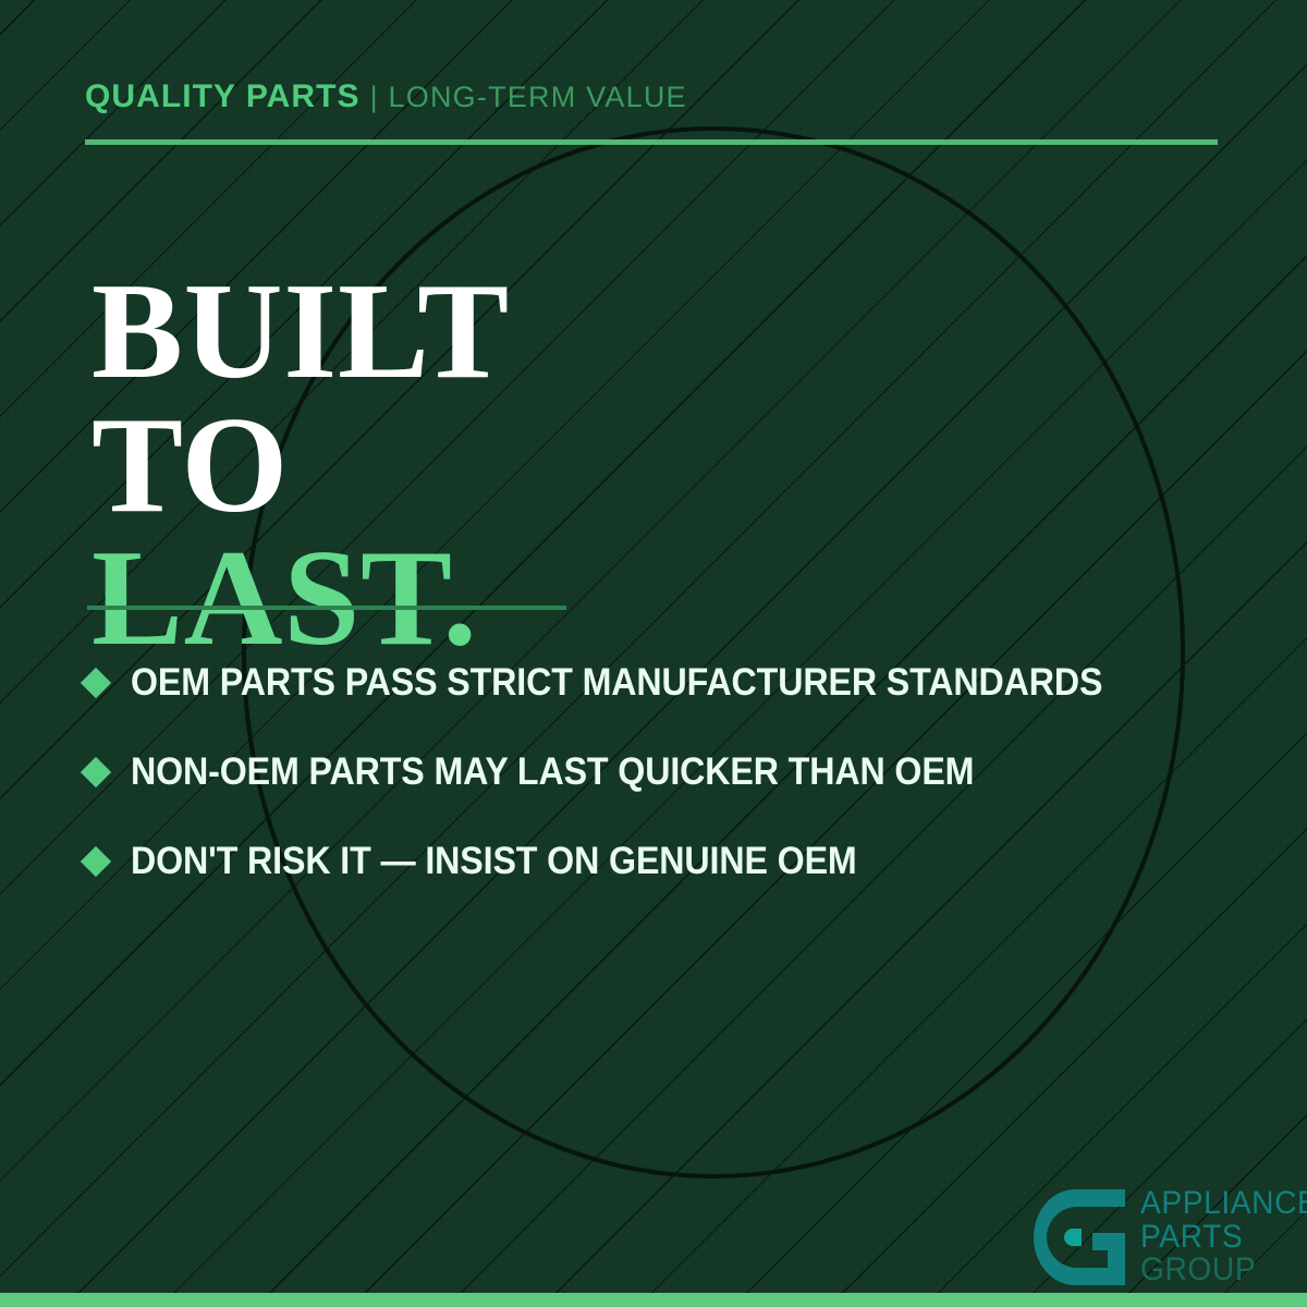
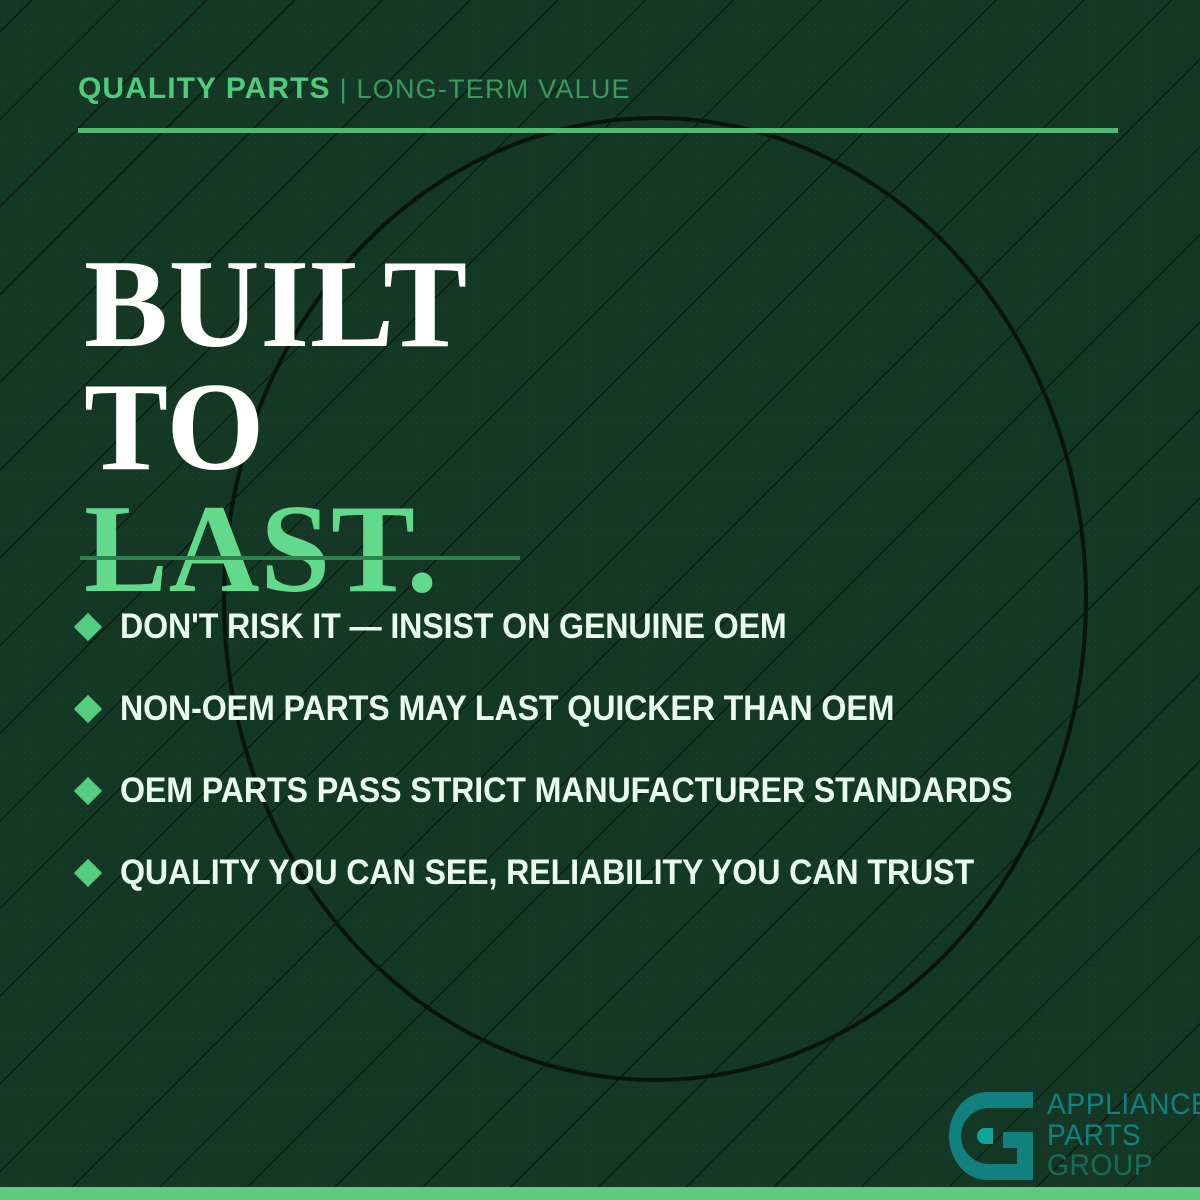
  QUALITY PARTS | LONG-TERM VALUE
  BUILT
  TO
  LAST.
- OEM PARTS PASS STRICT MANUFACTURER STANDARDS
+ DON'T RISK IT — INSIST ON GENUINE OEM
  NON-OEM PARTS MAY LAST QUICKER THAN OEM
- DON'T RISK IT — INSIST ON GENUINE OEM
+ OEM PARTS PASS STRICT MANUFACTURER STANDARDS
+ QUALITY YOU CAN SEE, RELIABILITY YOU CAN TRUST
  APPLIANC
  PARTS
  GROUP
